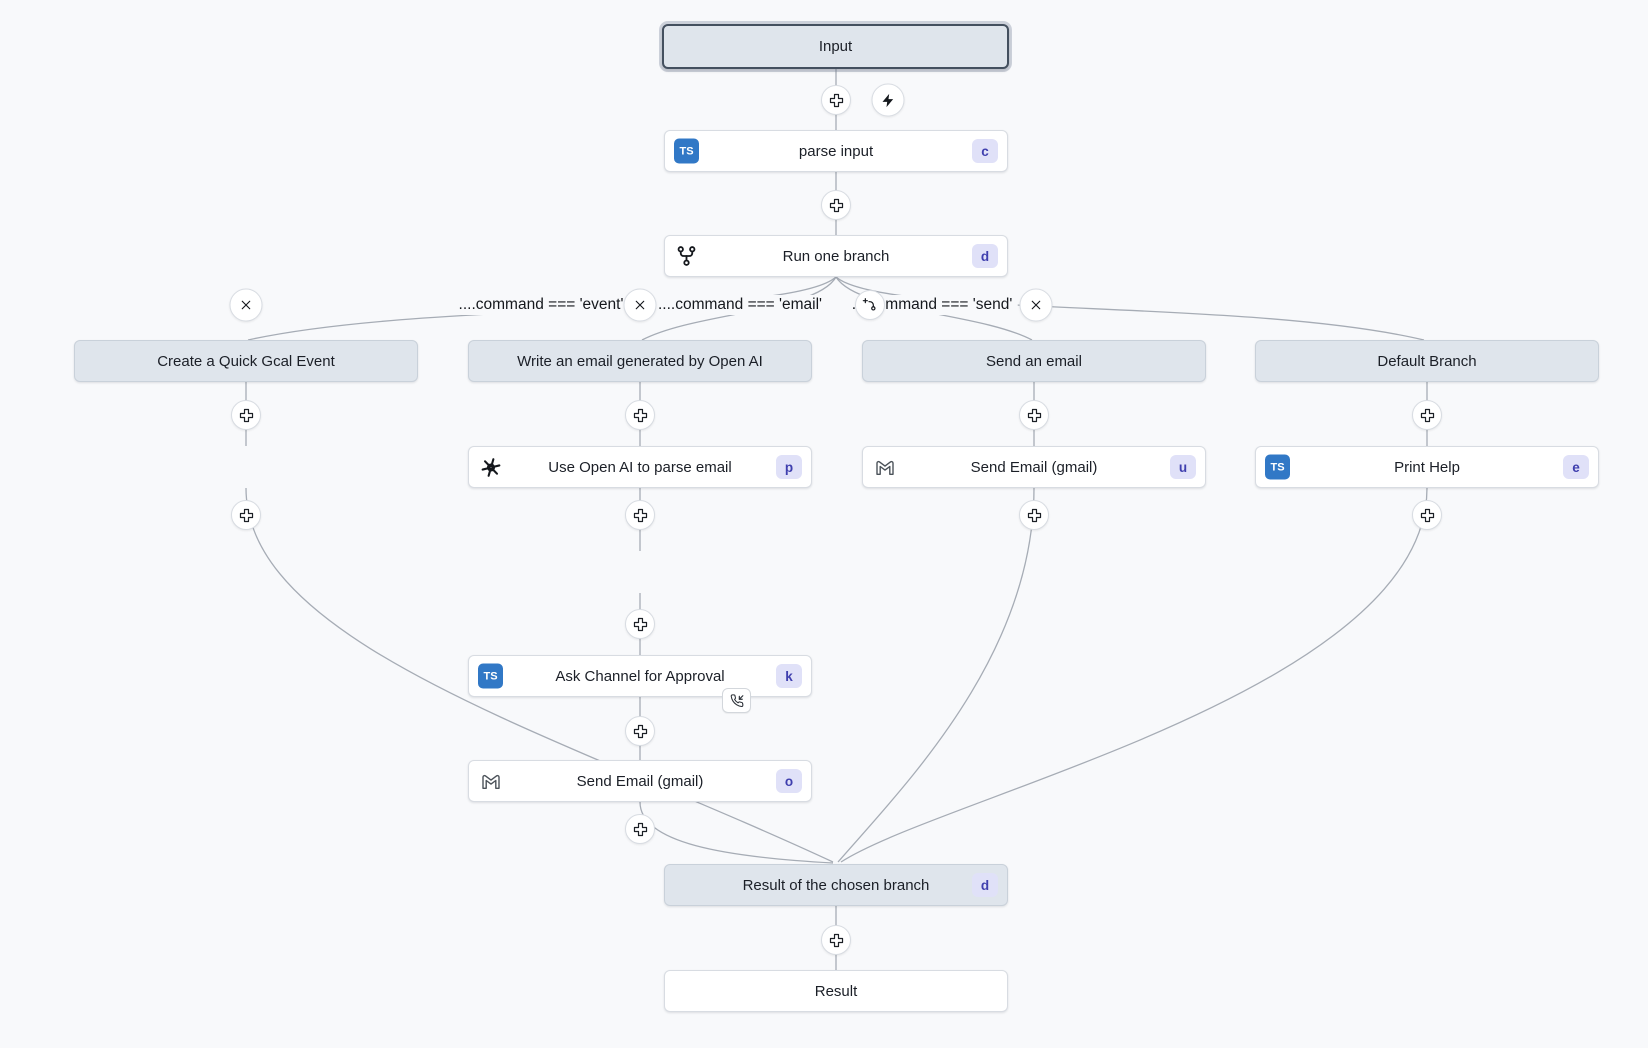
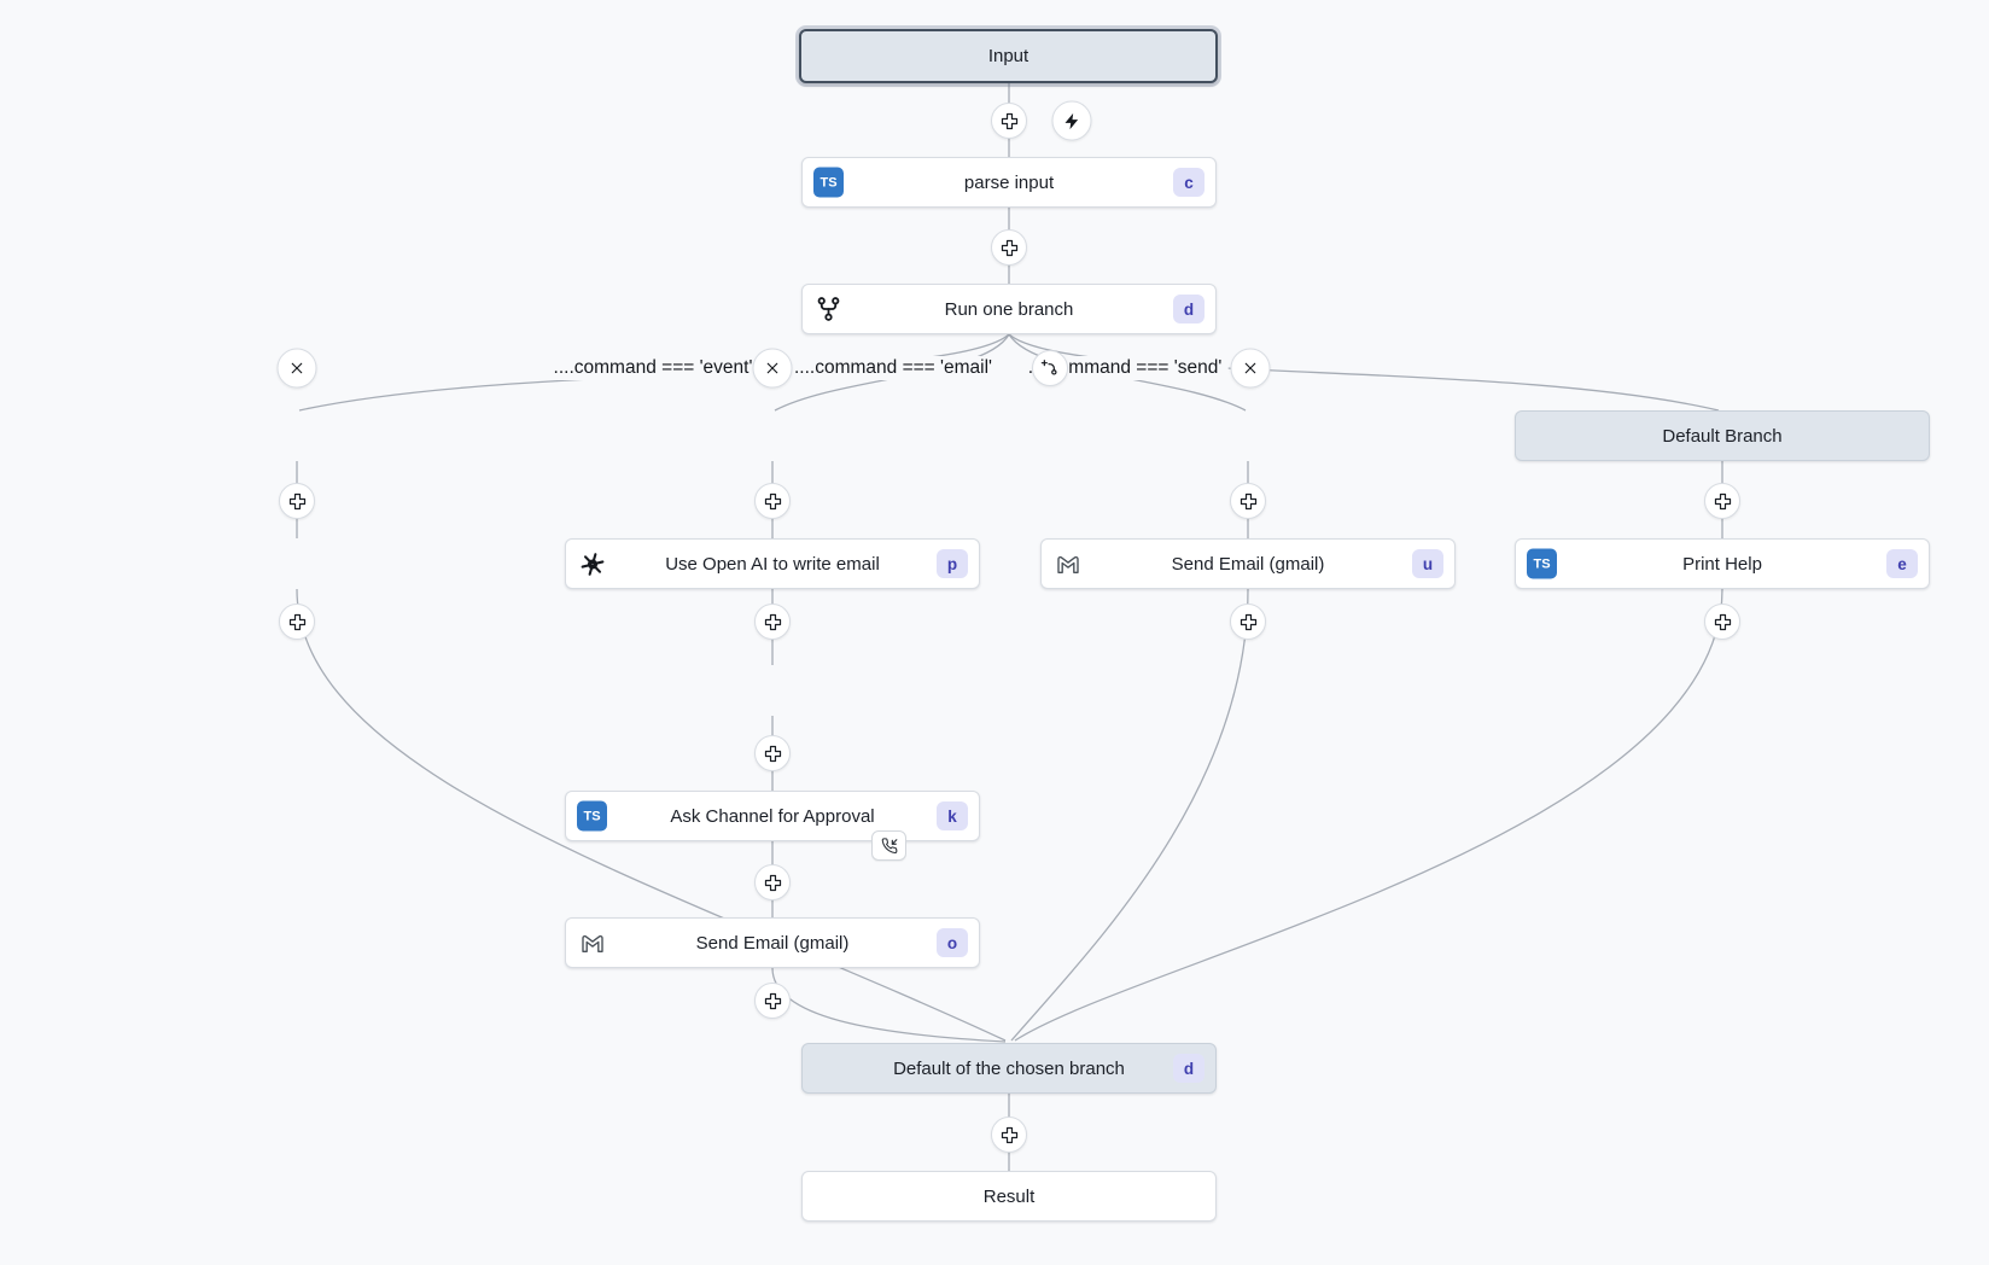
  ....command === 'event'
  ....command === 'email'
  .mmand === 'send'
  Input
  TS
  parse input
  c
  Run one branch
  d
- Create a Quick Gcal Event
- Write an email generated by Open AI
- Send an email
  Default Branch
- Use Open AI to parse email
+ Use Open AI to write email
  p
  TS
  Ask Channel for Approval
  k
  Send Email (gmail)
  o
  Send Email (gmail)
  u
  TS
  Print Help
  e
- Result of the chosen branch
+ Default of the chosen branch
  d
  Result
